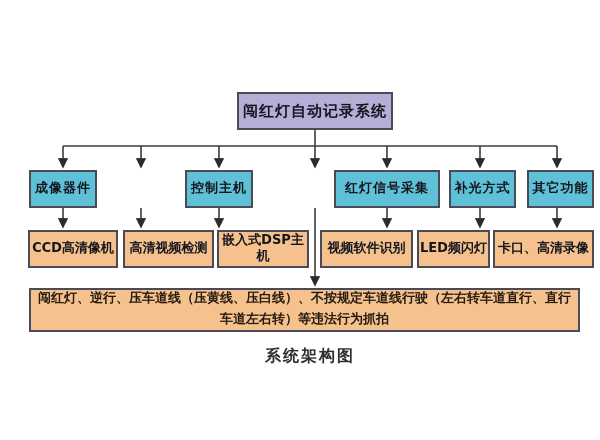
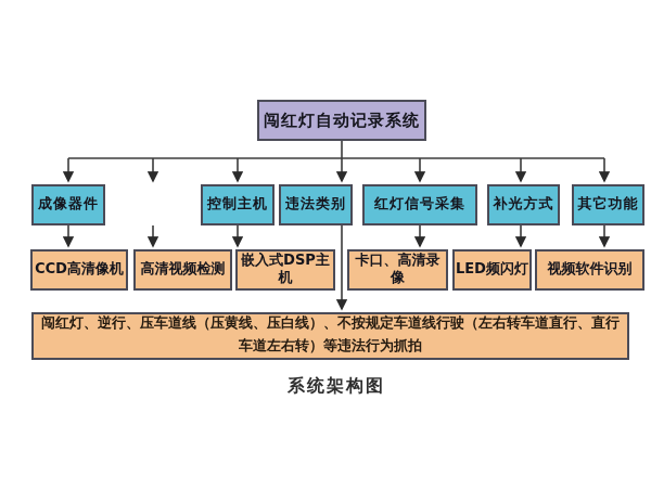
  闯红灯自动记录系统
  成像器件
  控制主机
+ 违法类别
  红灯信号采集
  补光方式
  其它功能
  CCD高清像机
  高清视频检测
  嵌入式DSP主机
- 视频软件识别
+ 卡口、高清录像
  LED频闪灯
- 卡口、高清录像
+ 视频软件识别
  闯红灯、逆行、压车道线（压黄线、压白线）、不按规定车道线行驶（左右转车道直行、直行
  车道左右转）等违法行为抓拍
  系统架构图
